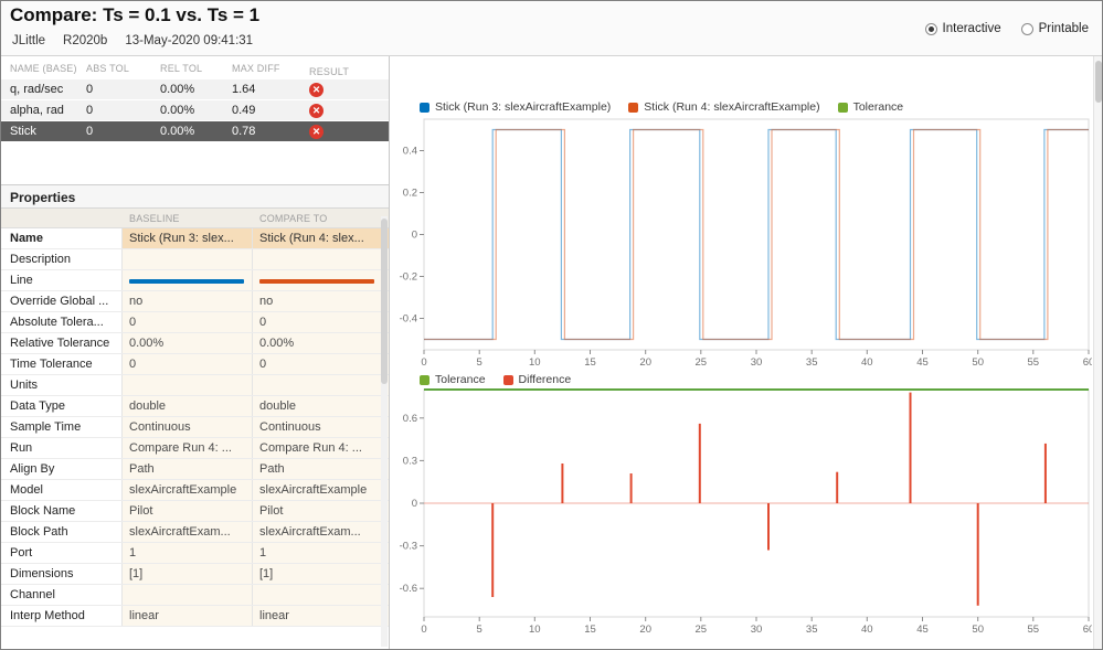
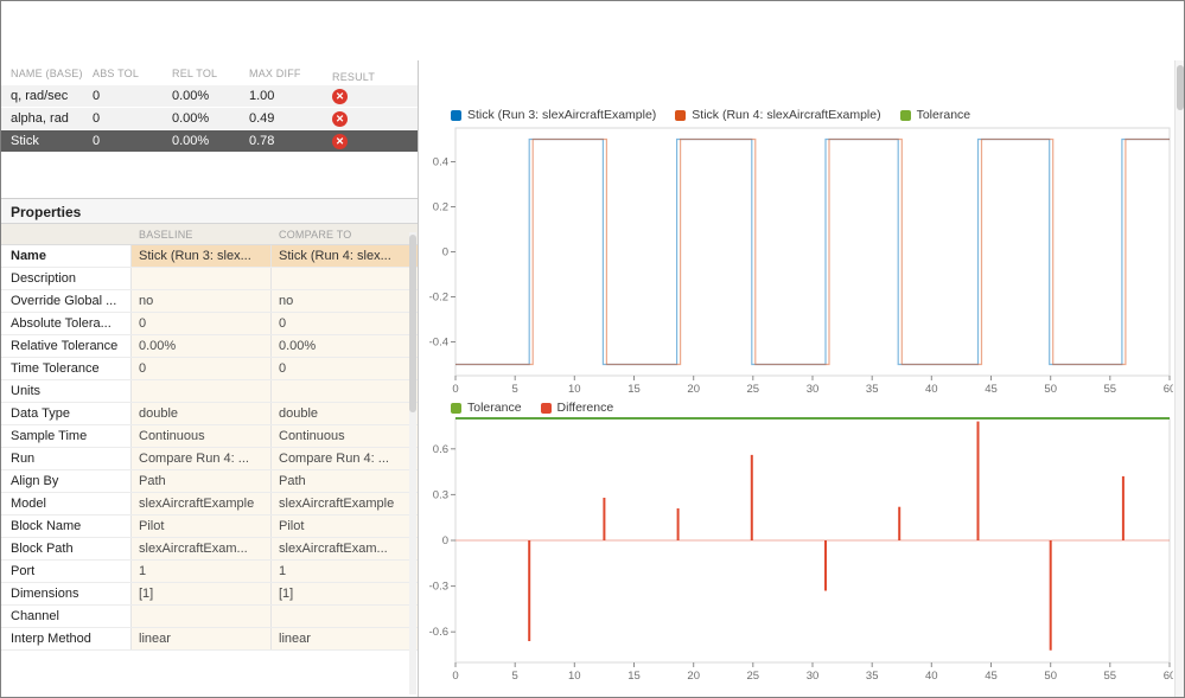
- Compare: Ts = 0.1 vs. Ts = 1
- JLittle
- R2020b
- 13-May-2020 09:41:31
- Interactive
- Printable
  NAME (BASE)
  ABS TOL
  REL TOL
  MAX DIFF
  RESULT
  q, rad/sec
  0
  0.00%
- 1.64
+ 1.00
  ✕
  alpha, rad
  0
  0.00%
  0.49
  ✕
  Stick
  0
  0.00%
  0.78
  ✕
  Properties
  BASELINE
  COMPARE TO
  Name
  Stick (Run 3: slex...
  Stick (Run 4: slex...
  Description
- Line
  Override Global ...
  no
  no
  Absolute Tolera...
  0
  0
  Relative Tolerance
  0.00%
  0.00%
  Time Tolerance
  0
  0
  Units
  Data Type
  double
  double
  Sample Time
  Continuous
  Continuous
  Run
  Compare Run 4: ...
  Compare Run 4: ...
  Align By
  Path
  Path
  Model
  slexAircraftExample
  slexAircraftExample
  Block Name
  Pilot
  Pilot
  Block Path
  slexAircraftExam...
  slexAircraftExam...
  Port
  1
  1
  Dimensions
  [1]
  [1]
  Channel
  Interp Method
  linear
  linear
  Stick (Run 3: slexAircraftExample)
  Stick (Run 4: slexAircraftExample)
  Tolerance
  0
  5
  10
  15
  20
  25
  30
  35
  40
  45
  50
  55
  60
  -0.4
  -0.2
  0
  0.2
  0.4
  Tolerance
  Difference
  0
  5
  10
  15
  20
  25
  30
  35
  40
  45
  50
  55
  60
  -0.6
  -0.3
  0
  0.3
  0.6
